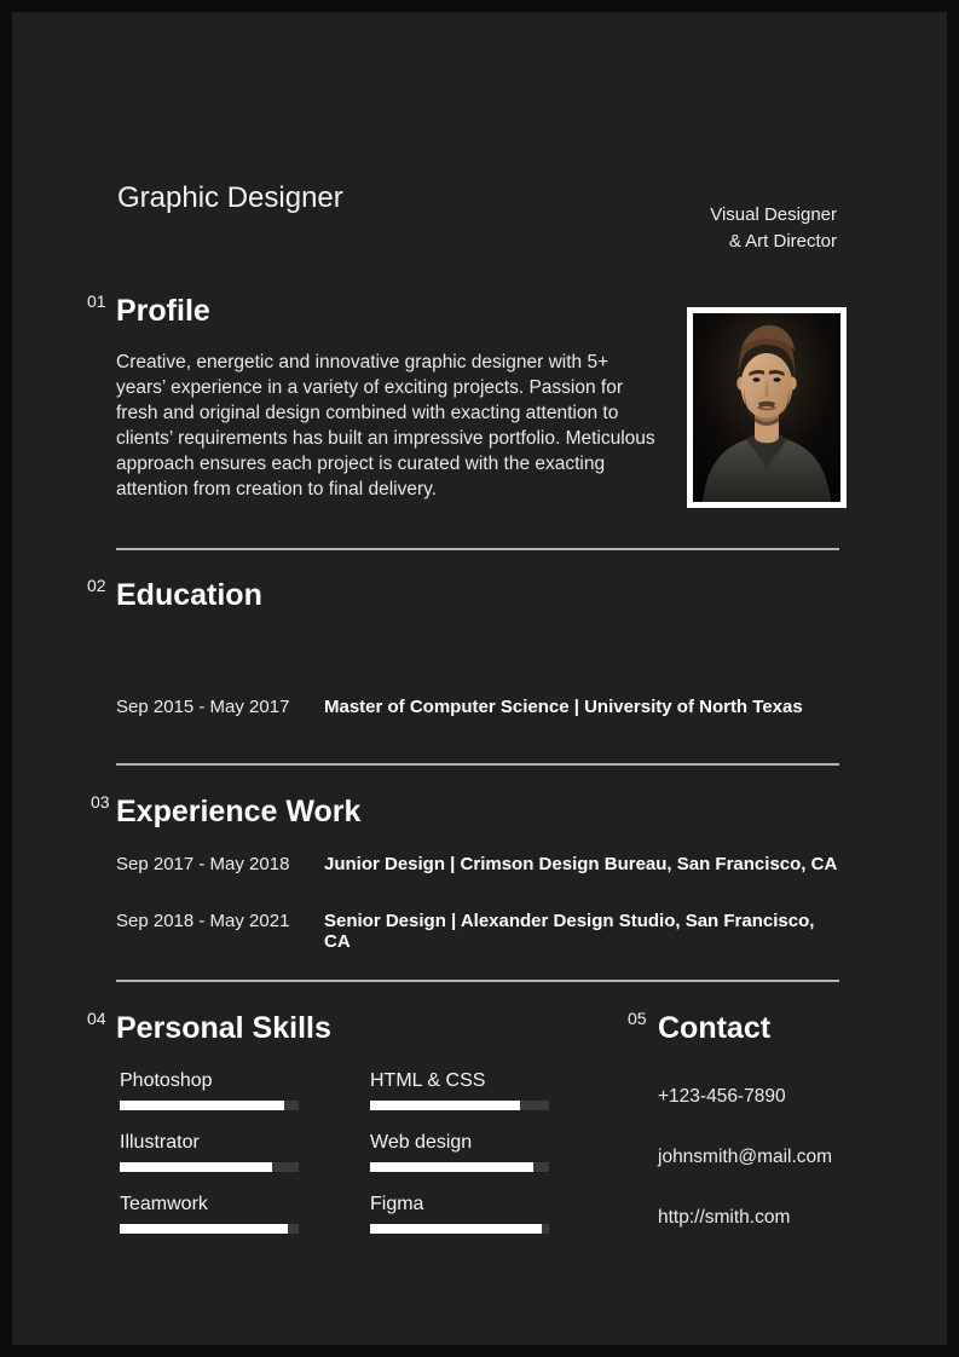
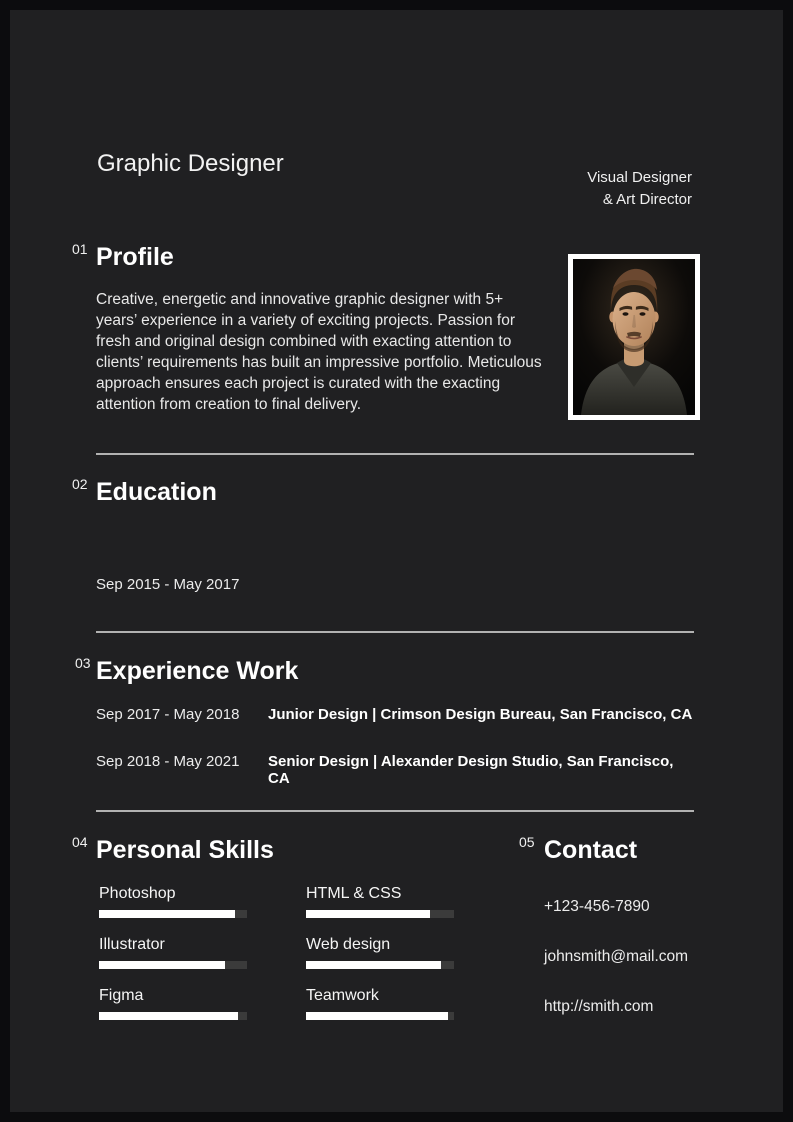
  Graphic Designer
  Visual Designer
  & Art Director
  01
  Profile
  Creative, energetic and innovative graphic designer with 5+ years’ experience in a variety of exciting projects. Passion for fresh and original design combined with exacting attention to clients’ requirements has built an impressive portfolio. Meticulous approach ensures each project is curated with the exacting attention from creation to final delivery.
  02
  Education
  Sep 2015 - May 2017
- Master of Computer Science | University of North Texas
  03
  Experience Work
  Sep 2017 - May 2018
  Junior Design | Crimson Design Bureau, San Francisco, CA
  Sep 2018 - May 2021
  Senior Design | Alexander Design Studio, San Francisco, CA
  04
  Personal Skills
  Photoshop
  Illustrator
- Teamwork
+ Figma
  HTML & CSS
  Web design
- Figma
+ Teamwork
  05
  Contact
  +123-456-7890
  johnsmith@mail.com
  http://smith.com
